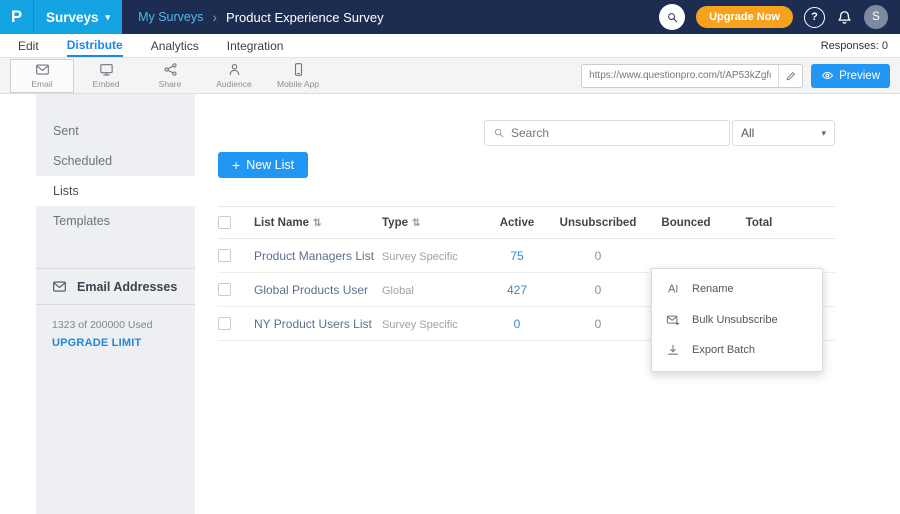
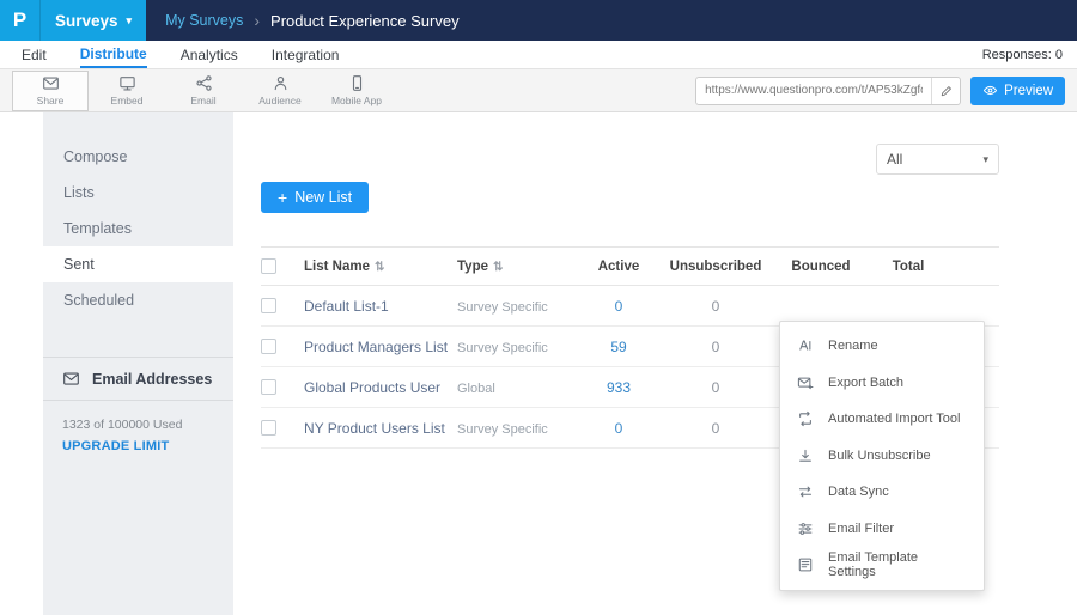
  P
  Surveys
  ▾
  My Surveys
  ›
  Product Experience Survey
- Upgrade Now
- ?
- S
  Edit
  Distribute
  Analytics
  Integration
  Responses: 0
- Email
+ Share
  Embed
- Share
+ Email
  Audience
  Mobile App
  https://www.questionpro.com/t/AP53kZgf
  Preview
+ Compose
- Sent
+ Lists
- Scheduled
+ Templates
- Lists
+ Sent
- Templates
+ Scheduled
  Email Addresses
- 1323 of 200000 Used
+ 1323 of 100000 Used
  UPGRADE LIMIT
- Search
  All
  ▾
  +
  New List
  	List Name ⇅	Type ⇅	Active	Unsubscribed	Bounced	Total
+ 	Default List-1	Survey Specific	0	0
- 	Product Managers List	Survey Specific	75	0
+ 	Product Managers List	Survey Specific	59	0
- 	Global Products User	Global	427	0
+ 	Global Products User	Global	933	0
  	NY Product Users List	Survey Specific	0	0
  Rename
- Bulk Unsubscribe
+ Export Batch
+ Automated Import Tool
- Export Batch
+ Bulk Unsubscribe
+ Data Sync
+ Email Filter
+ Email Template Settings
